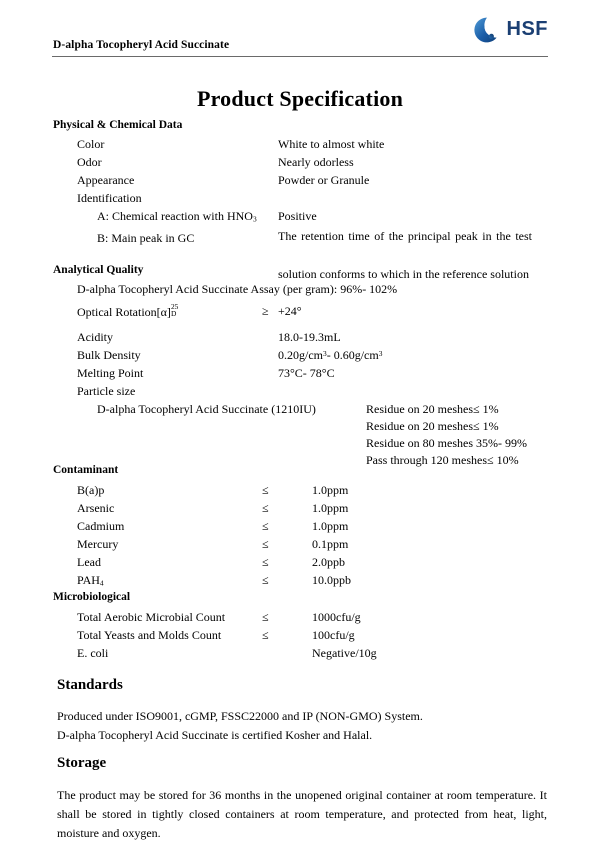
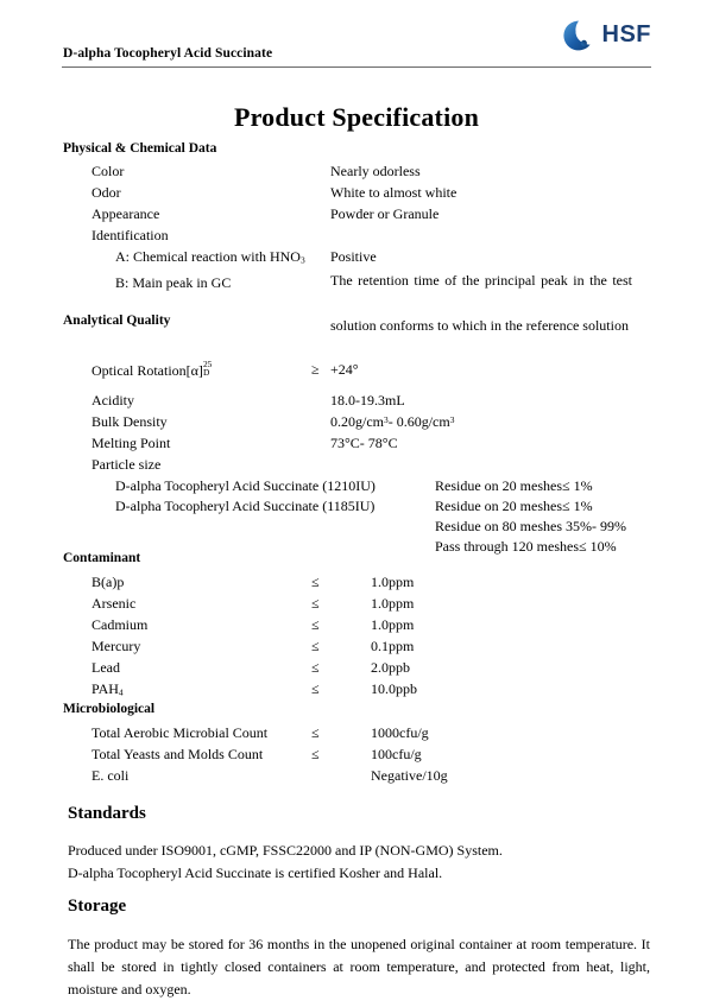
  HSF
  D-alpha Tocopheryl Acid Succinate
  Product Specification
  Physical & Chemical Data
  Color
- White to almost white
+ Nearly odorless
  Odor
- Nearly odorless
+ White to almost white
  Appearance
  Powder or Granule
  Identification
  A: Chemical reaction with HNO3
  Positive
  B: Main peak in GC
  The retention time of the principal peak in the test
  solution conforms to which in the reference solution
  Analytical Quality
- D-alpha Tocopheryl Acid Succinate Assay (per gram): 96%- 102%
  Optical Rotation[α]
  25
  D
  ≥
  +24°
  Acidity
  18.0-19.3mL
  Bulk Density
  0.20g/cm3- 0.60g/cm3
  Melting Point
  73°C- 78°C
  Particle size
  D-alpha Tocopheryl Acid Succinate (1210IU)
  Residue on 20 meshes≤ 1%
+ D-alpha Tocopheryl Acid Succinate (1185IU)
  Residue on 20 meshes≤ 1%
  Residue on 80 meshes 35%- 99%
  Pass through 120 meshes≤ 10%
  Contaminant
  B(a)p
  ≤
  1.0ppm
  Arsenic
  ≤
  1.0ppm
  Cadmium
  ≤
  1.0ppm
  Mercury
  ≤
  0.1ppm
  Lead
  ≤
  2.0ppb
  PAH4
  ≤
  10.0ppb
  Microbiological
  Total Aerobic Microbial Count
  ≤
  1000cfu/g
  Total Yeasts and Molds Count
  ≤
  100cfu/g
  E. coli
  Negative/10g
  Standards
  Produced under ISO9001, cGMP, FSSC22000 and IP (NON-GMO) System.
  D-alpha Tocopheryl Acid Succinate is certified Kosher and Halal.
  Storage
  The product may be stored for 36 months in the unopened original container at room temperature. It shall be stored in tightly closed containers at room temperature, and protected from heat, light, moisture and oxygen.
